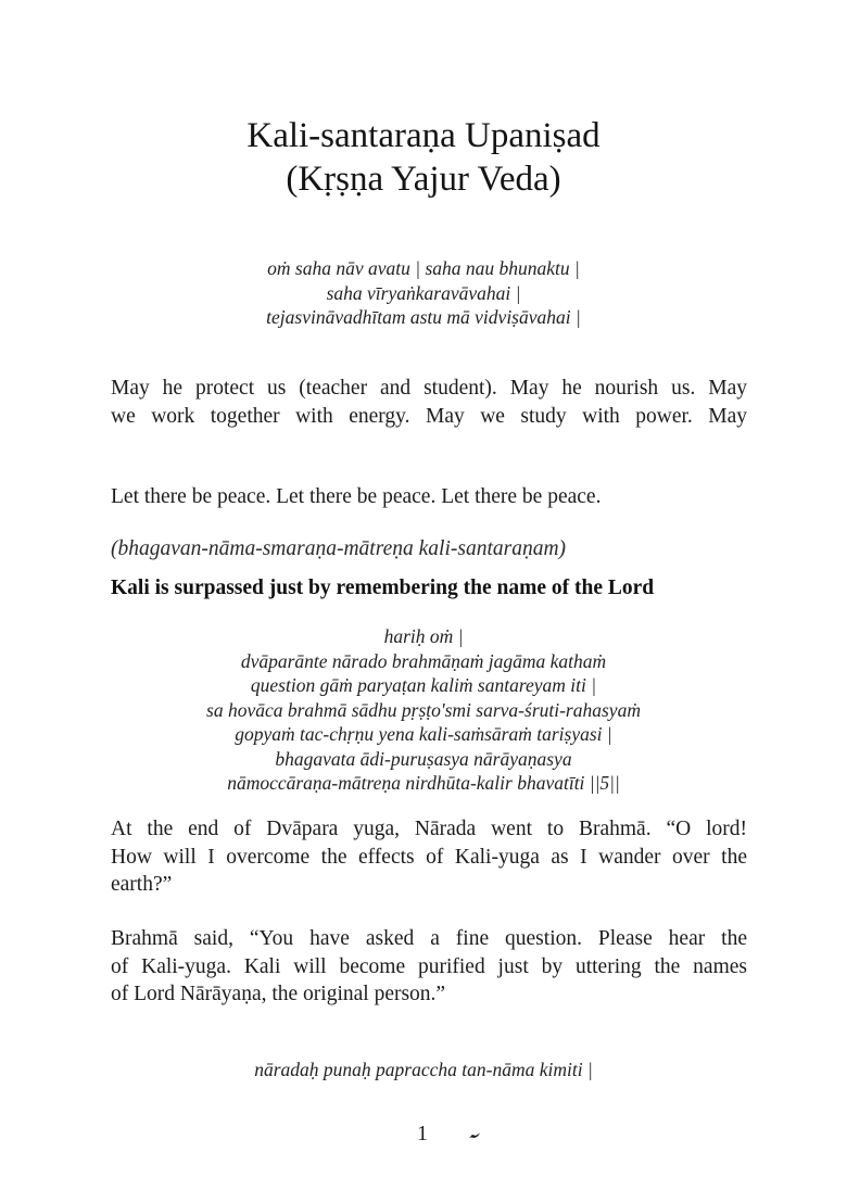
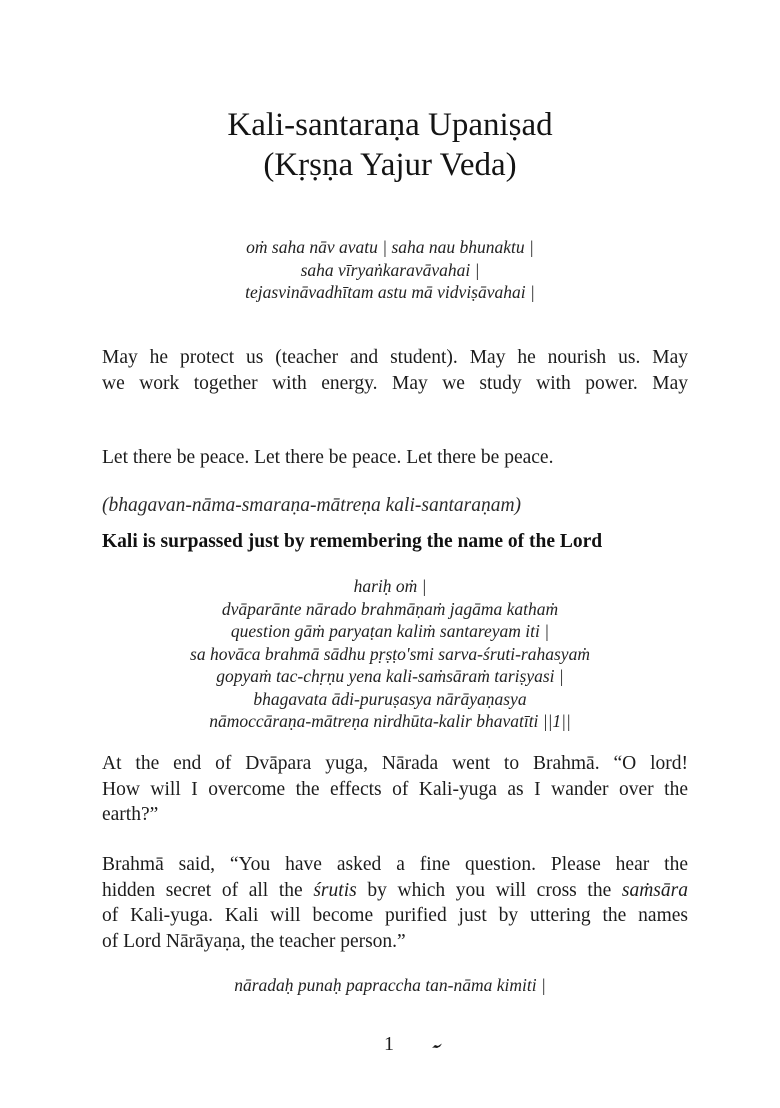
  Kali-santaraṇa Upaniṣad
  (Kṛṣṇa Yajur Veda)
  oṁ saha nāv avatu | saha nau bhunaktu |
  saha vīryaṅkaravāvahai |
  tejasvināvadhītam astu mā vidviṣāvahai |
  May he protect us (teacher and student). May he nourish us. May
  we work together with energy. May we study with power. May
  Let there be peace. Let there be peace. Let there be peace.
  (bhagavan-nāma-smaraṇa-mātreṇa kali-santaraṇam)
  Kali is surpassed just by remembering the name of the Lord
  hariḥ oṁ |
  dvāparānte nārado brahmāṇaṁ jagāma kathaṁ
  question gāṁ paryaṭan kaliṁ santareyam iti |
  sa hovāca brahmā sādhu pṛṣṭo'smi sarva-śruti-rahasyaṁ
  gopyaṁ tac-chṛṇu yena kali-saṁsāraṁ tariṣyasi |
  bhagavata ādi-puruṣasya nārāyaṇasya
- nāmoccāraṇa-mātreṇa nirdhūta-kalir bhavatīti ||5||
+ nāmoccāraṇa-mātreṇa nirdhūta-kalir bhavatīti ||1||
  At the end of Dvāpara yuga, Nārada went to Brahmā. “O lord!
  How will I overcome the effects of Kali-yuga as I wander over the
  earth?”
  Brahmā said, “You have asked a fine question. Please hear the
+ hidden secret of all the śrutis by which you will cross the saṁsāra
  of Kali-yuga. Kali will become purified just by uttering the names
- of Lord Nārāyaṇa, the original person.”
+ of Lord Nārāyaṇa, the teacher person.”
  nāradaḥ punaḥ papraccha tan-nāma kimiti |
  1
